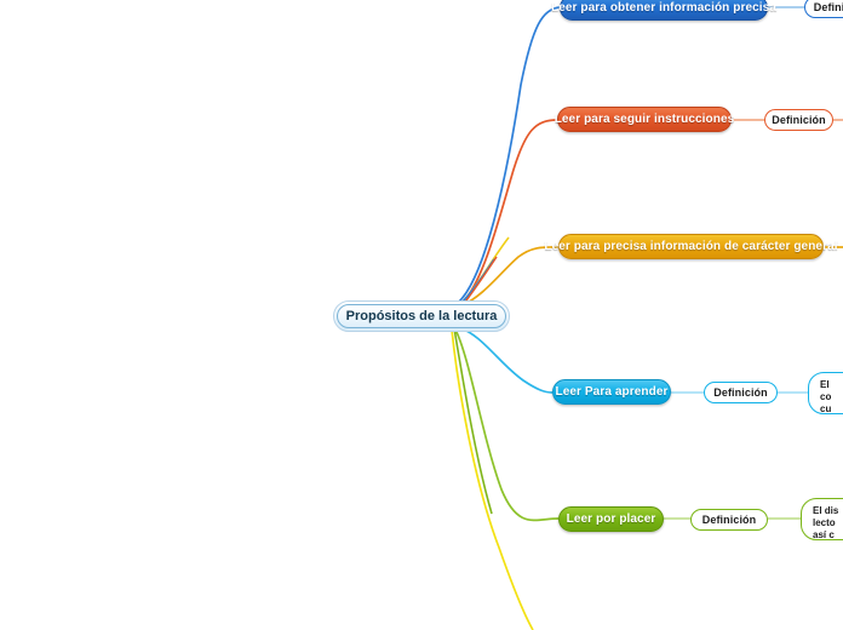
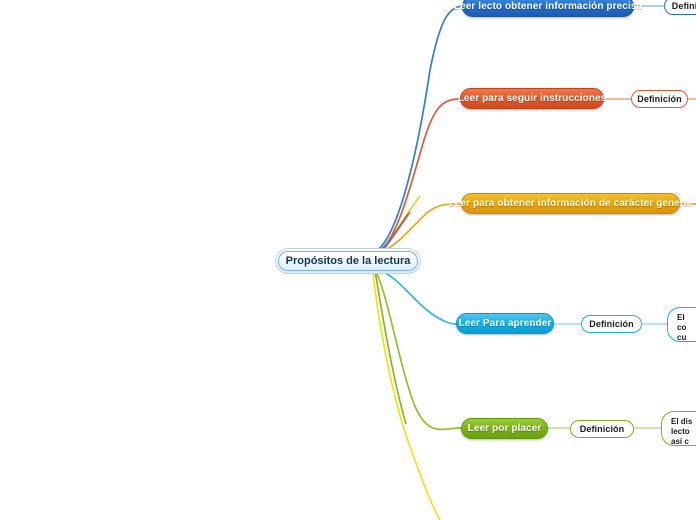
  Propósitos de la lectura
- Leer para obtener información precisa
+ Leer lecto obtener información precisa
  Leer para seguir instrucciones
  Definición
- Leer para precisa información de carácter general
+ Leer para obtener información de carácter general
  Leer Para aprender
  Definición
  El
  co
  cu
  Leer por placer
  Definición
  El dis
  lecto
  así c
